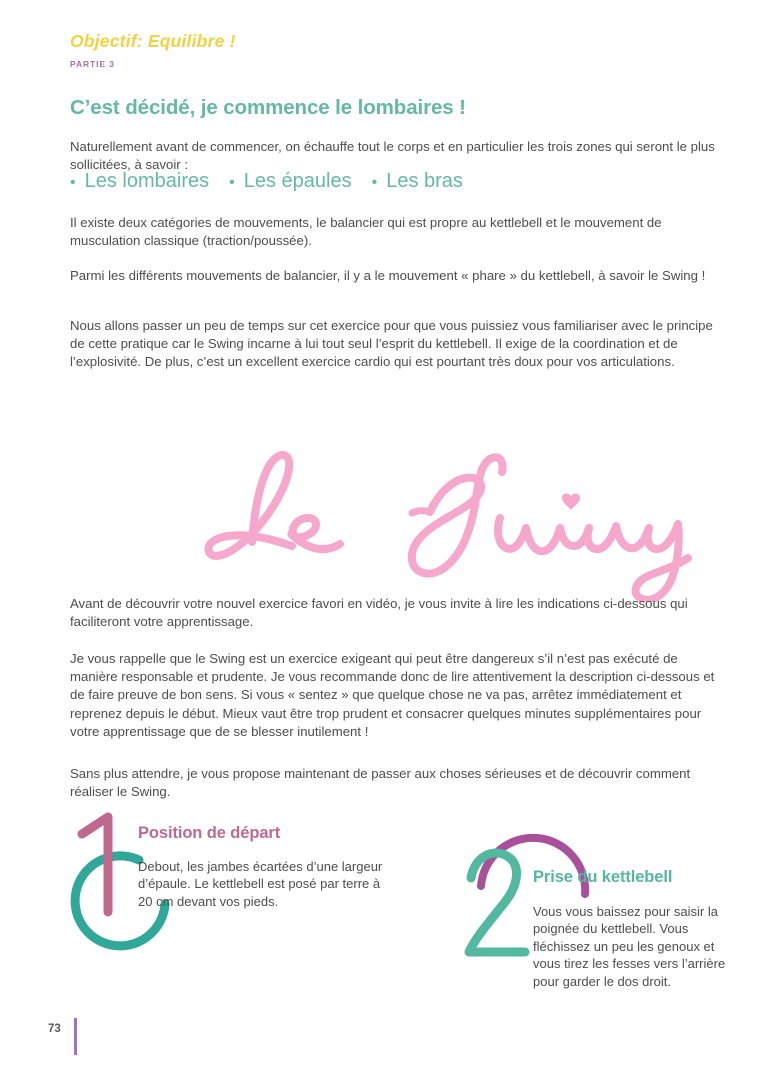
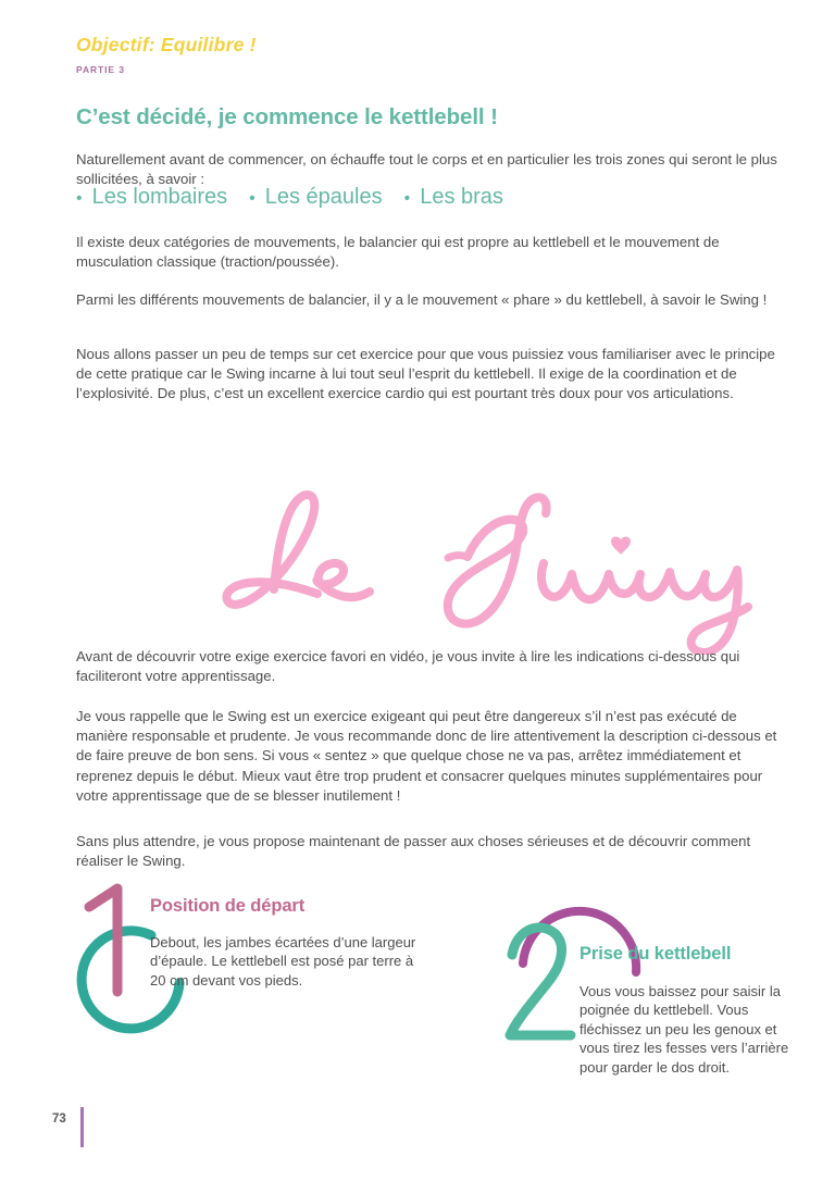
  Objectif: Equilibre !
  PARTIE 3
- C’est décidé, je commence le lombaires !
+ C’est décidé, je commence le kettlebell !
  Naturellement avant de commencer, on échauffe tout le corps et en particulier les trois zones qui seront le plus sollicitées, à savoir :
  •
  Les lombaires
  •
  Les épaules
  •
  Les bras
  Il existe deux catégories de mouvements, le balancier qui est propre au kettlebell et le mouvement de musculation classique (traction/poussée).
  Parmi les différents mouvements de balancier, il y a le mouvement « phare » du kettlebell, à savoir le Swing !
  Nous allons passer un peu de temps sur cet exercice pour que vous puissiez vous familiariser avec le principe de cette pratique car le Swing incarne à lui tout seul l’esprit du kettlebell. Il exige de la coordination et de l’explosivité. De plus, c’est un excellent exercice cardio qui est pourtant très doux pour vos articulations.
- Avant de découvrir votre nouvel exercice favori en vidéo, je vous invite à lire les indications ci-dessous qui faciliteront votre apprentissage.
+ Avant de découvrir votre exige exercice favori en vidéo, je vous invite à lire les indications ci-dessous qui faciliteront votre apprentissage.
  Je vous rappelle que le Swing est un exercice exigeant qui peut être dangereux s’il n’est pas exécuté de manière responsable et prudente. Je vous recommande donc de lire attentivement la description ci-dessous et de faire preuve de bon sens. Si vous « sentez » que quelque chose ne va pas, arrêtez immédiatement et reprenez depuis le début. Mieux vaut être trop prudent et consacrer quelques minutes supplémentaires pour votre apprentissage que de se blesser inutilement !
  Sans plus attendre, je vous propose maintenant de passer aux choses sérieuses et de découvrir comment réaliser le Swing.
  Position de départ
  Debout, les jambes écartées d’une largeur d’épaule. Le kettlebell est posé par terre à 20 cm devant vos pieds.
  Prise du kettlebell
  Vous vous baissez pour saisir la poignée du kettlebell. Vous fléchissez un peu les genoux et vous tirez les fesses vers l’arrière pour garder le dos droit.
  73
